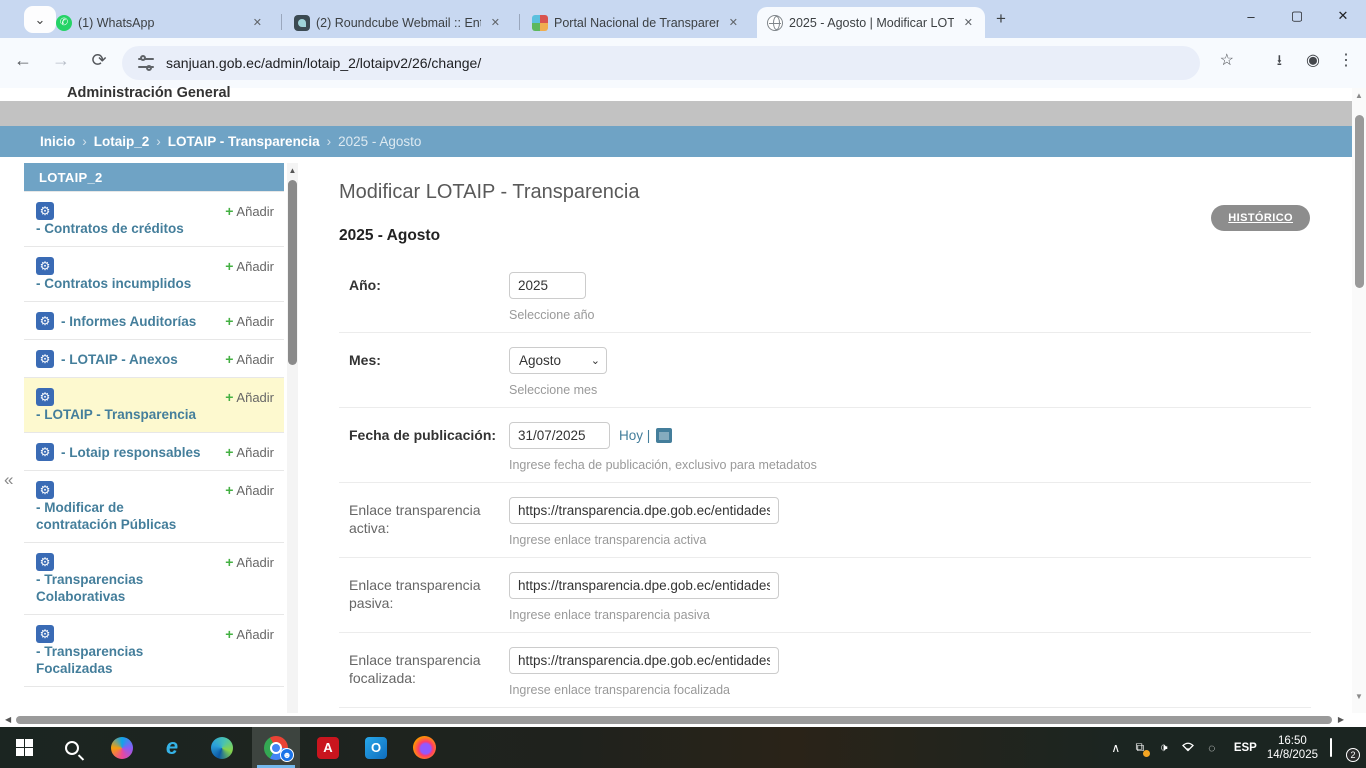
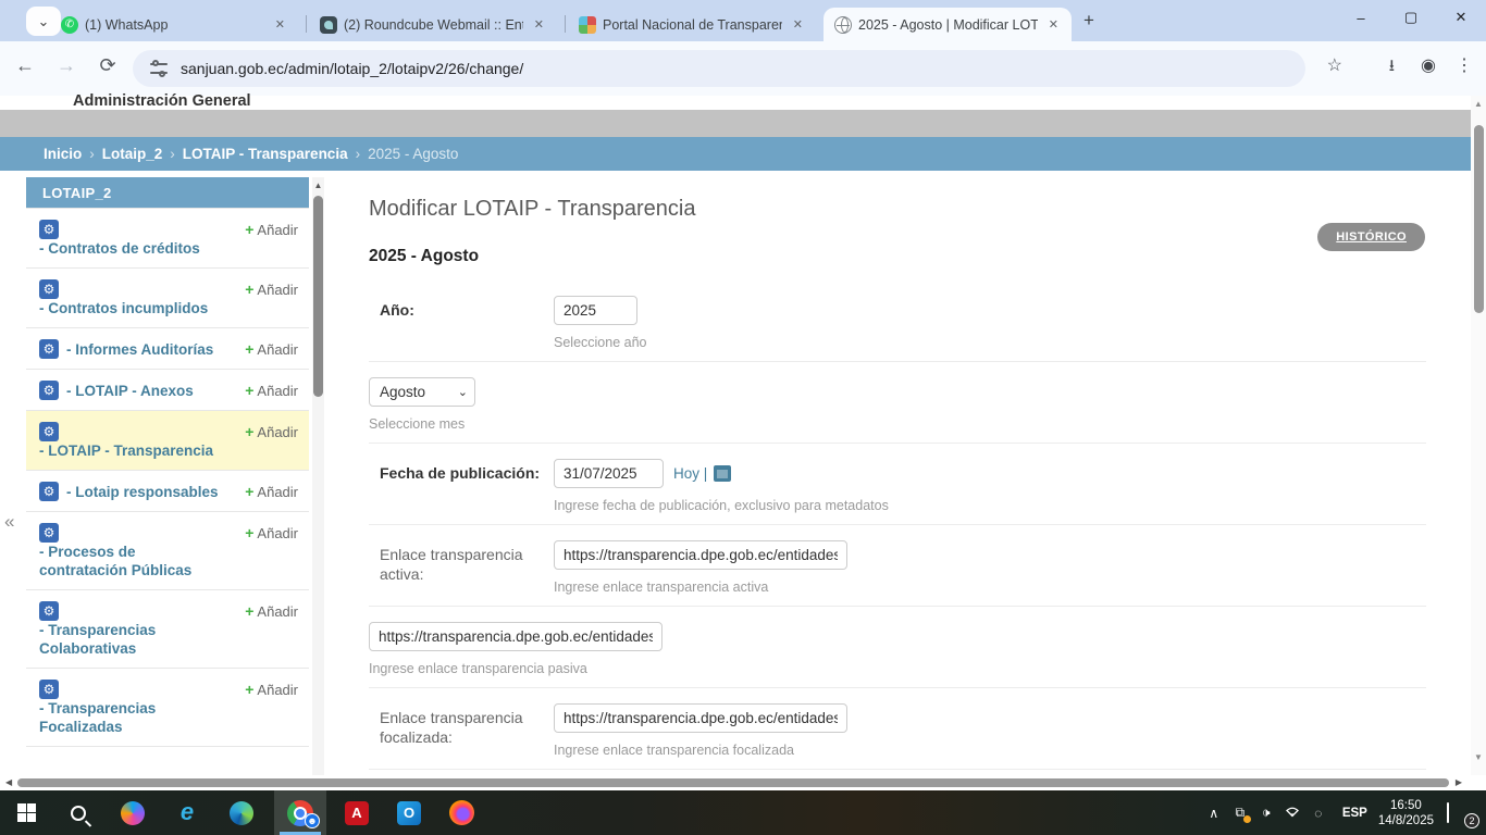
  ⌄
  ✆
  (1) WhatsApp
  ✕
  (2) Roundcube Webmail :: En
  ✕
  Portal Nacional de Transpare
  ✕
  2025 - Agosto | Modificar LOT
  ✕
  +
  –
  ▢
  ✕
  ←
  →
  ⟳
  sanjuan.gob.ec/admin/lotaip_2/lotaipv2/26/change/
  ☆
  ⭳
  ◉
  ⋮
  Administración General
  Inicio
  ›
  Lotaip_2
  ›
  LOTAIP - Transparencia
  ›
  2025 - Agosto
  «
  LOTAIP_2
  ⚙
  - Contratos de créditos
  + Añadir
  ⚙
  - Contratos incumplidos
  + Añadir
  ⚙
  - Informes Auditorías
  + Añadir
  ⚙
  - LOTAIP - Anexos
  + Añadir
  ⚙
  - LOTAIP - Transparencia
  + Añadir
  ⚙
  - Lotaip responsables
  + Añadir
  ⚙
- - Modificar de contratación Públicas
+ - Procesos de contratación Públicas
  + Añadir
  ⚙
  - Transparencias Colaborativas
  + Añadir
  ⚙
  - Transparencias Focalizadas
  + Añadir
  ▲
  Modificar LOTAIP - Transparencia
  2025 - Agosto
  HISTÓRICO
  Año:
  2025
  Seleccione año
- Mes:
  Agosto
  ⌄
  Seleccione mes
  Fecha de publicación:
  31/07/2025
  Hoy |
  Ingrese fecha de publicación, exclusivo para metadatos
  Enlace transparencia activa:
  https://transparencia.dpe.gob.ec/entidades
  Ingrese enlace transparencia activa
- Enlace transparencia pasiva:
  https://transparencia.dpe.gob.ec/entidades
  Ingrese enlace transparencia pasiva
  Enlace transparencia focalizada:
  https://transparencia.dpe.gob.ec/entidades
  Ingrese enlace transparencia focalizada
  ▲
  ▼
  ◀
  ▶
  e
  ☻
  A
  O
  ∧
  ⧉
  🕩
  ◌
  ESP
  16:50
  14/8/2025
  2
